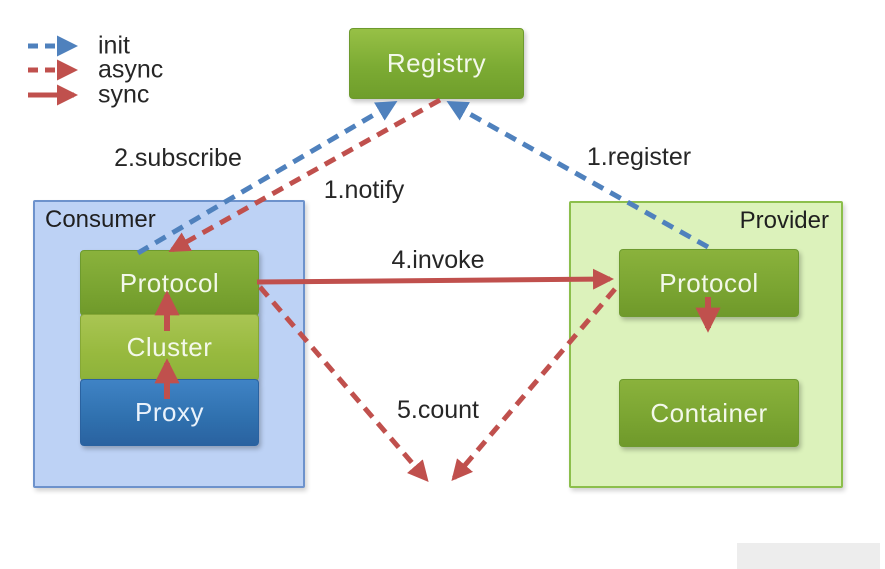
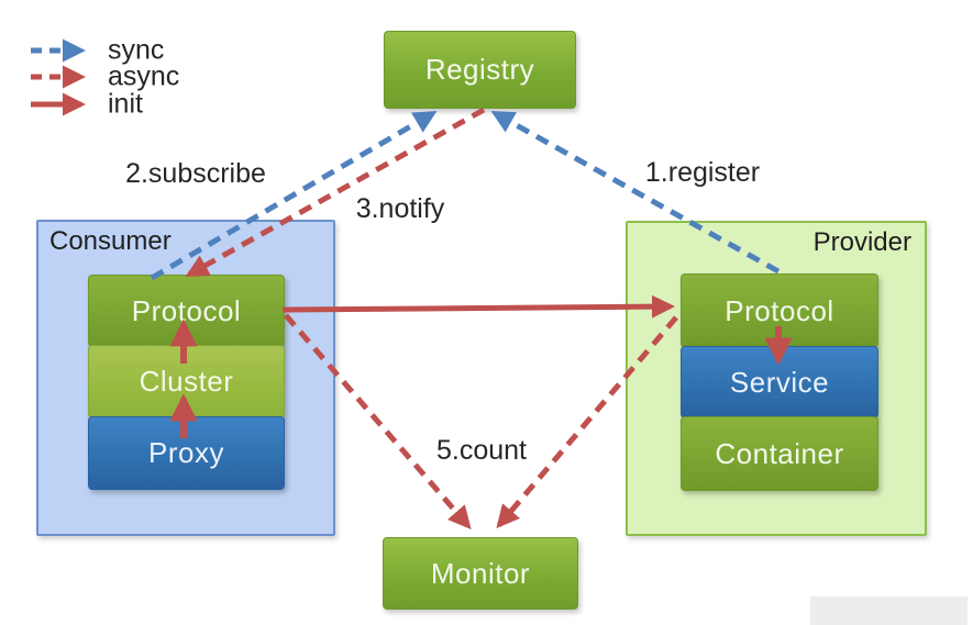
  Consumer
  Protocol
  Cluster
  Proxy
  Provider
  Protocol
+ Service
  Container
  Registry
+ Monitor
- init
+ sync
  async
- sync
+ init
  2.subscribe
- 1.notify
+ 3.notify
  1.register
- 4.invoke
  5.count
